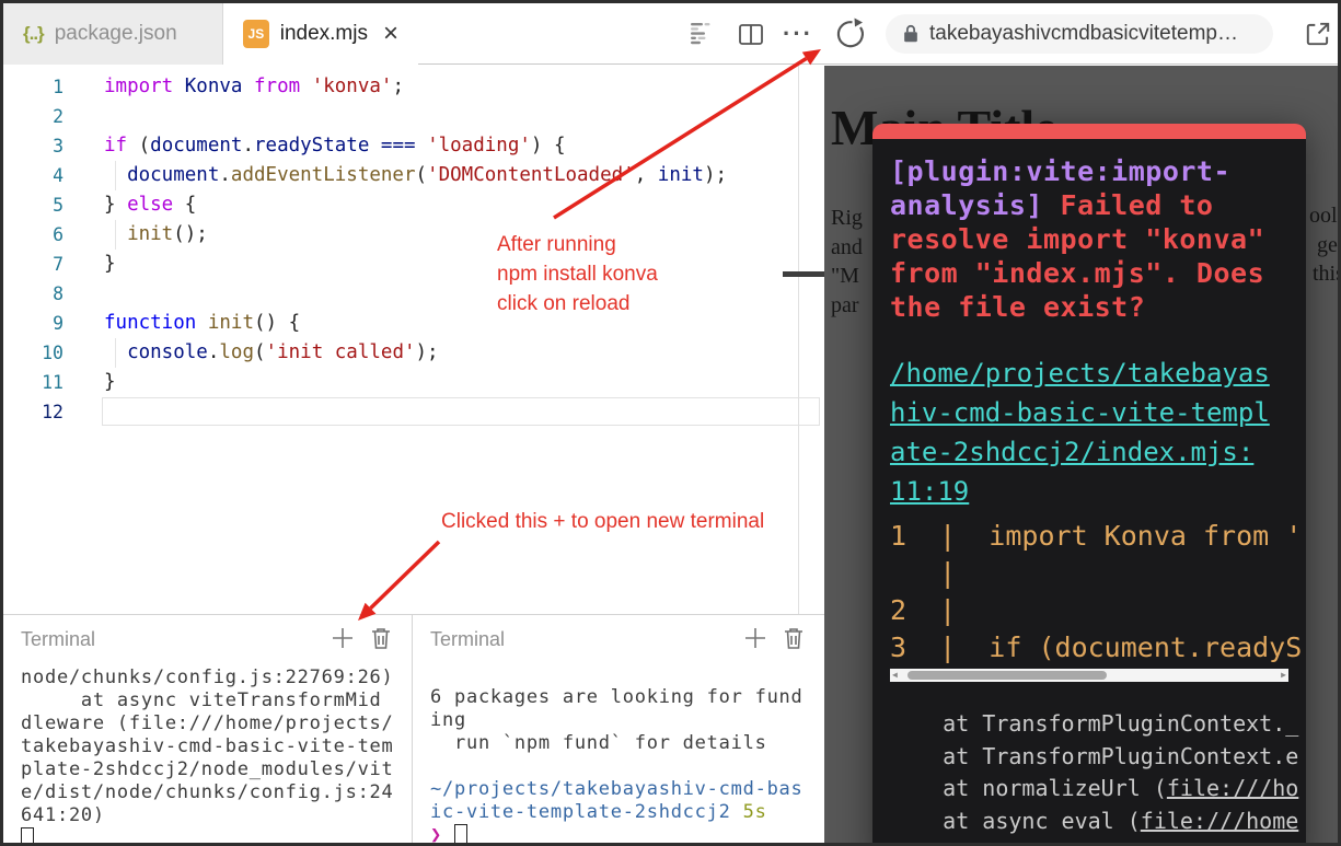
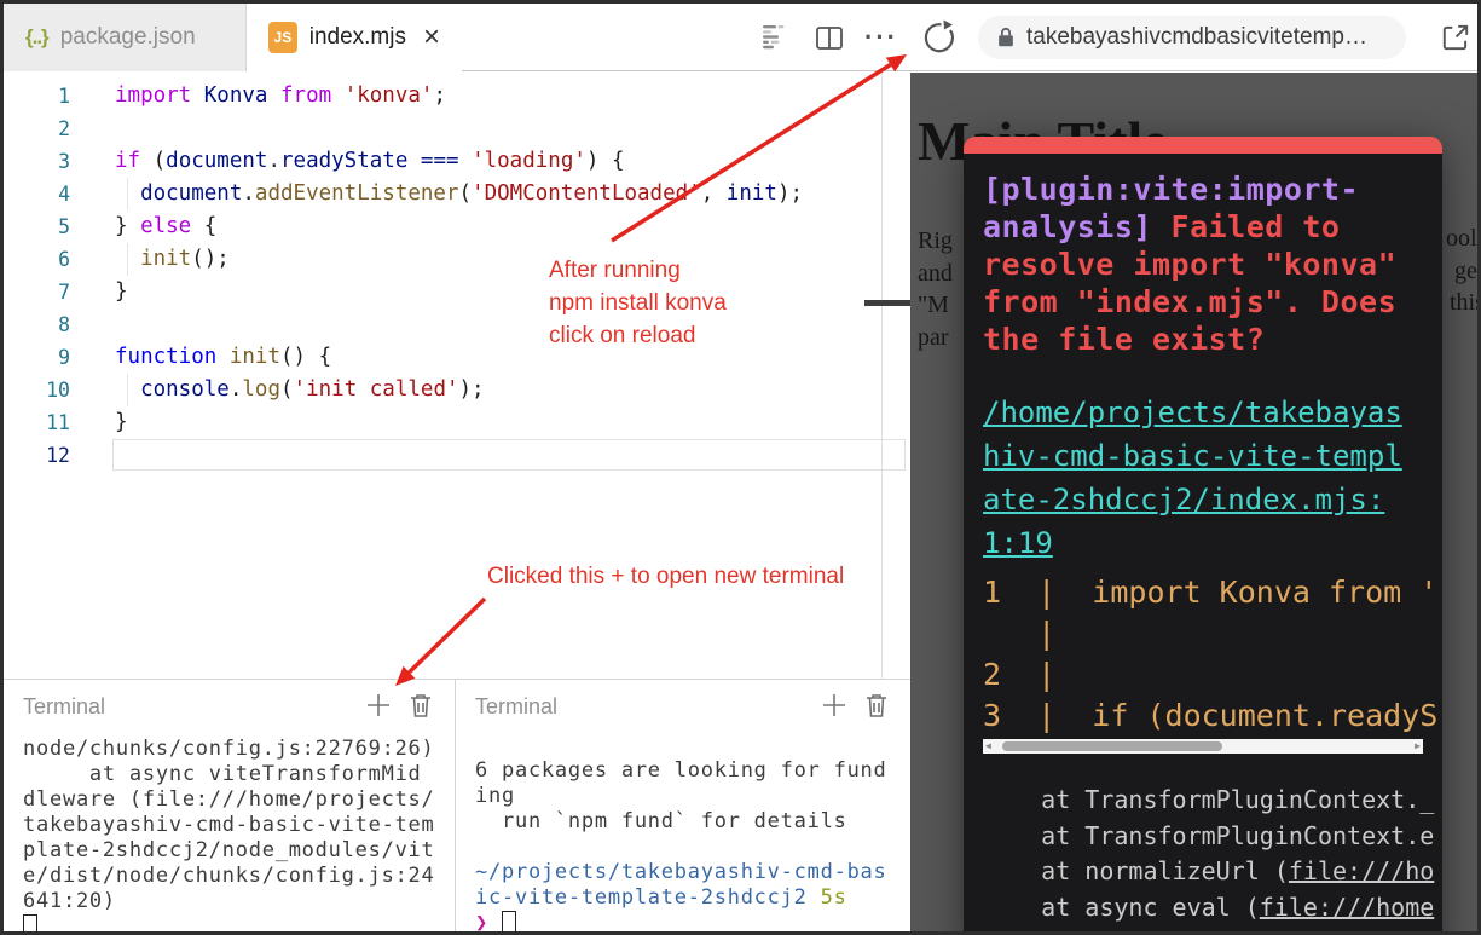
  {..}
  package.json
  JS
  index.mjs
  ×
  ···
  takebayashivcmdbasicvitetemp…
  1
  import Konva from 'konva';
  2
  3
  if (document.readyState === 'loading') {
  4
  document.addEventListener('DOMContentLoaded', init);
  5
  } else {
  6
  init();
  7
  }
  8
  9
  function init() {
  10
  console.log('init called');
  11
  }
  12
  Terminal
  node/chunks/config.js:22769:26)
  at async viteTransformMid
  dleware (file:///home/projects/
  takebayashiv-cmd-basic-vite-tem
  plate-2shdccj2/node_modules/vit
  e/dist/node/chunks/config.js:24
  641:20)
  Terminal
  6 packages are looking for fund
  ing
  run `npm fund` for details
  ~/projects/takebayashiv-cmd-bas
  ic-vite-template-2shdccj2 5s
  ❯
  Rig
  and
  "M
  par
  ool
  ge
  thi
  [plugin:vite:import-
  analysis] Failed to
  resolve import "konva"
  from "index.mjs". Does
  the file exist?
  /home/projects/takebayas
  hiv-cmd-basic-vite-templ
  ate-2shdccj2/index.mjs:
- 11:19
+ 1:19
  1 | import Konva from
  |
  2 |
  3 | if (document.ready
  ◀
  ▶
  at TransformPluginContext._
  at TransformPluginContext.e
  at normalizeUrl (file:///ho
  at async eval (file:///home
  After running
  npm install konva
  click on reload
  Clicked this + to open new terminal
